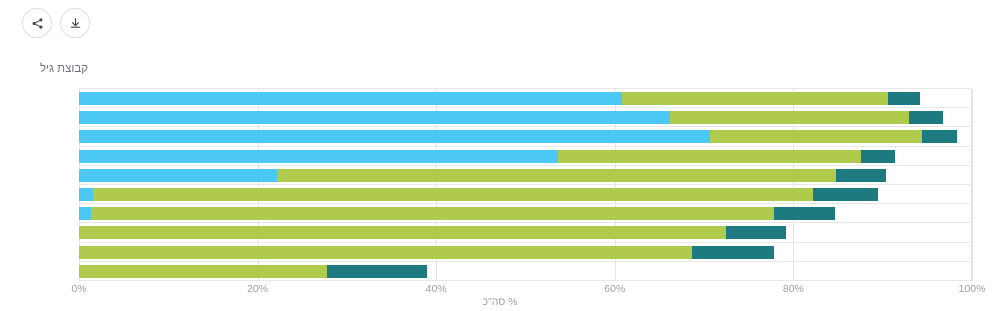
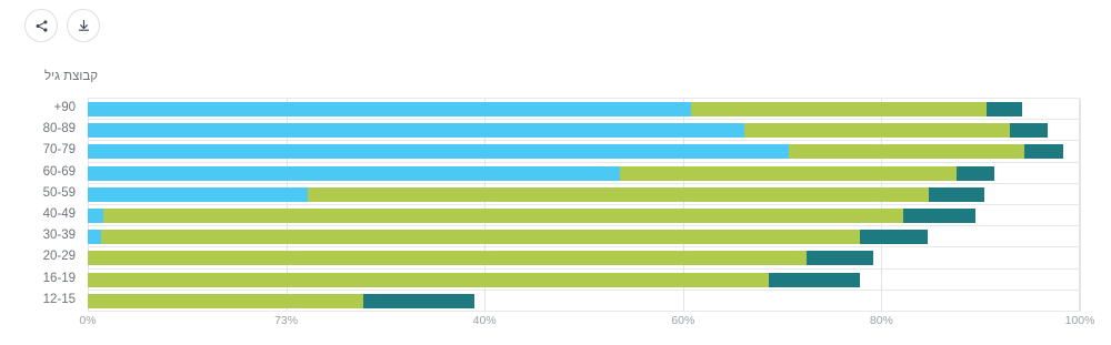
  קבוצת גיל
+ +90
+ 80-89
+ 70-79
+ 60-69
+ 50-59
+ 40-49
+ 30-39
+ 20-29
+ 16-19
+ 12-15
  0%
- 20%
+ 73%
  40%
  60%
  80%
  100%
- % סה"כ
